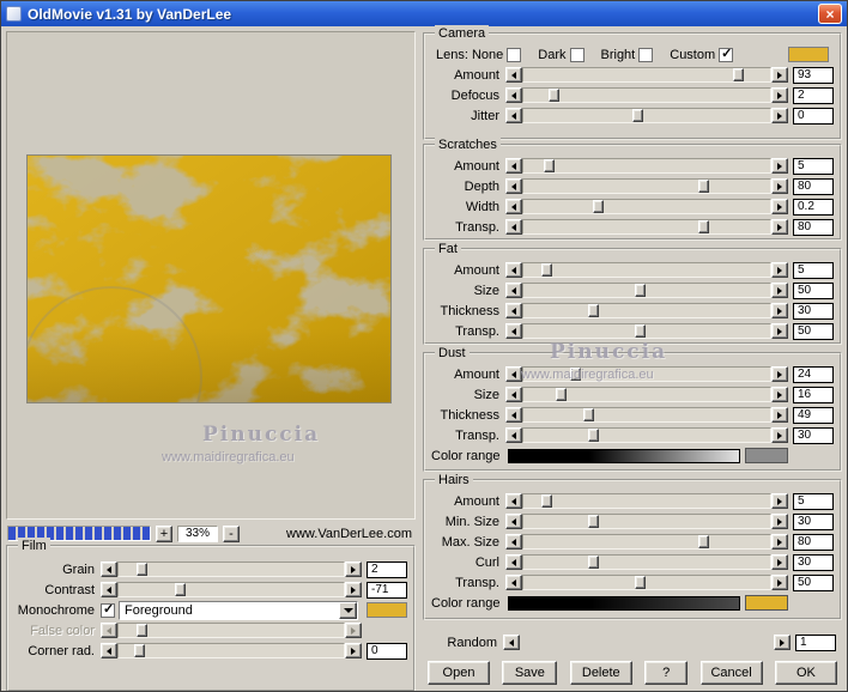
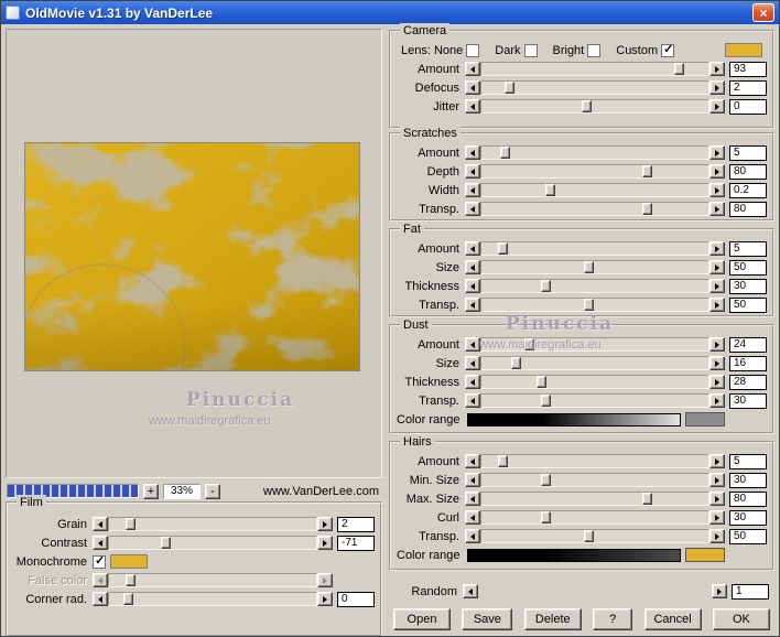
  OldMovie v1.31 by VanDerLee
  ×
  Pinuccia
  www.maidiregrafica.eu
  Pinuccia
  www.maidiregrafica.eu
  +
  33%
  -
  www.VanDerLee.com
  Camera
  Lens: None
  Dark
  Bright
  Custom
  Amount
  93
  Defocus
  2
  Jitter
  0
  Scratches
  Amount
  5
  Depth
  80
  Width
  0.2
  Transp.
  80
  Fat
  Amount
  5
  Size
  50
  Thickness
  30
  Transp.
  50
  Dust
  Amount
  24
  Size
  16
  Thickness
- 49
+ 28
  Transp.
  30
  Color range
  Hairs
  Amount
  5
  Min. Size
  30
  Max. Size
  80
  Curl
  30
  Transp.
  50
  Color range
  Random
  1
  Film
  Grain
  2
  Contrast
  -71
  Monochrome
- Foreground
  False color
  Corner rad.
  0
  Open
  Save
  Delete
  ?
  Cancel
  OK
